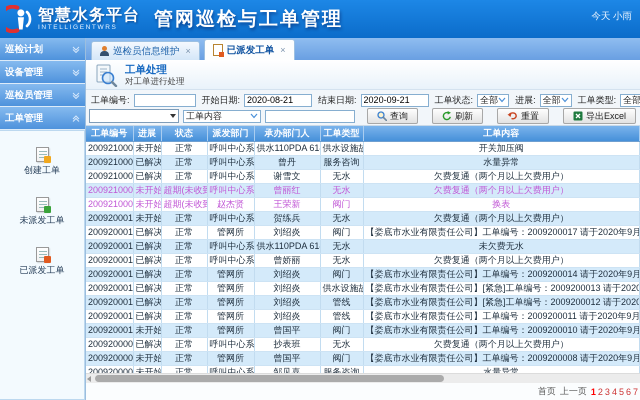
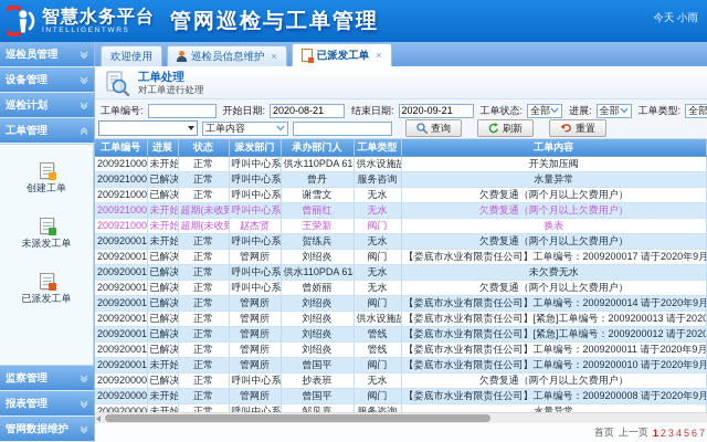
  智慧水务平台
  管网巡检与工单管理
  今天 小雨
- 巡检计划
+ 巡检员管理
  设备管理
- 巡检员管理
+ 巡检计划
  工单管理
  创建工单
  未派发工单
  已派发工单
+ 监察管理
+ 报表管理
+ 管网数据维护
+ 欢迎使用
  巡检员信息维护
  ×
  已派发工单
  ×
  工单处理
  对工单进行处理
  工单编号:
  开始日期:
  2020-08-21
  结束日期:
  2020-09-21
  工单状态:
  全部
  进展:
  全部
  工单类型:
  全部
  工单内容
  查询
  刷新
  重置
- 导出Excel
  工单编号	进展	状态	派发部门	承办部门人	工单类型	工单内容
  200921000	未开始	正常	呼叫中心系	供水110PDA 61	供水设施	开关加压阀
  200921000	已解决	正常	呼叫中心系	曾丹	服务咨询	水量异常
  200921000	已解决	正常	呼叫中心系	谢雪文	无水	欠费复通（两个月以上欠费用户）
  200921000	未开始	超期(未收	呼叫中心系	曾丽红	无水	欠费复通（两个月以上欠费用户）
  200921000	未开始	超期(未收到	赵杰贤	王荣新	阀门	换表
  200920001	未开始	正常	呼叫中心系	贺练兵	无水	欠费复通（两个月以上欠费用户）
  200920001	已解决	正常	管网所	刘绍炎	阀门	【娄底市水业有限责任公司】工单编号：2009200017 请于2020年9月
  200920001	已解决	正常	呼叫中心系	供水110PDA 61	无水	未欠费无水
  200920001	已解决	正常	呼叫中心系	曾娇丽	无水	欠费复通（两个月以上欠费用户）
  200920001	已解决	正常	管网所	刘绍炎	阀门	【娄底市水业有限责任公司】工单编号：2009200014 请于2020年9月
  200920001	已解决	正常	管网所	刘绍炎	供水设施	【娄底市水业有限责任公司】[紧急]工单编号：2009200013 请于2020
  200920001	已解决	正常	管网所	刘绍炎	管线	【娄底市水业有限责任公司】[紧急]工单编号：2009200012 请于2020
  200920001	已解决	正常	管网所	刘绍炎	管线	【娄底市水业有限责任公司】工单编号：2009200011 请于2020年9月
  200920001	未开始	正常	管网所	曾国平	阀门	【娄底市水业有限责任公司】工单编号：2009200010 请于2020年9月
  200920000	已解决	正常	呼叫中心系	抄表班	无水	欠费复通（两个月以上欠费用户）
  200920000	未开始	正常	管网所	曾国平	阀门	【娄底市水业有限责任公司】工单编号：2009200008 请于2020年9月
  200920000	未开始	正常	呼叫中心系	邹见喜	服务咨询	水量异常
  首页
  上一页
  1
  2
  3
  4
  5
  6
  7
